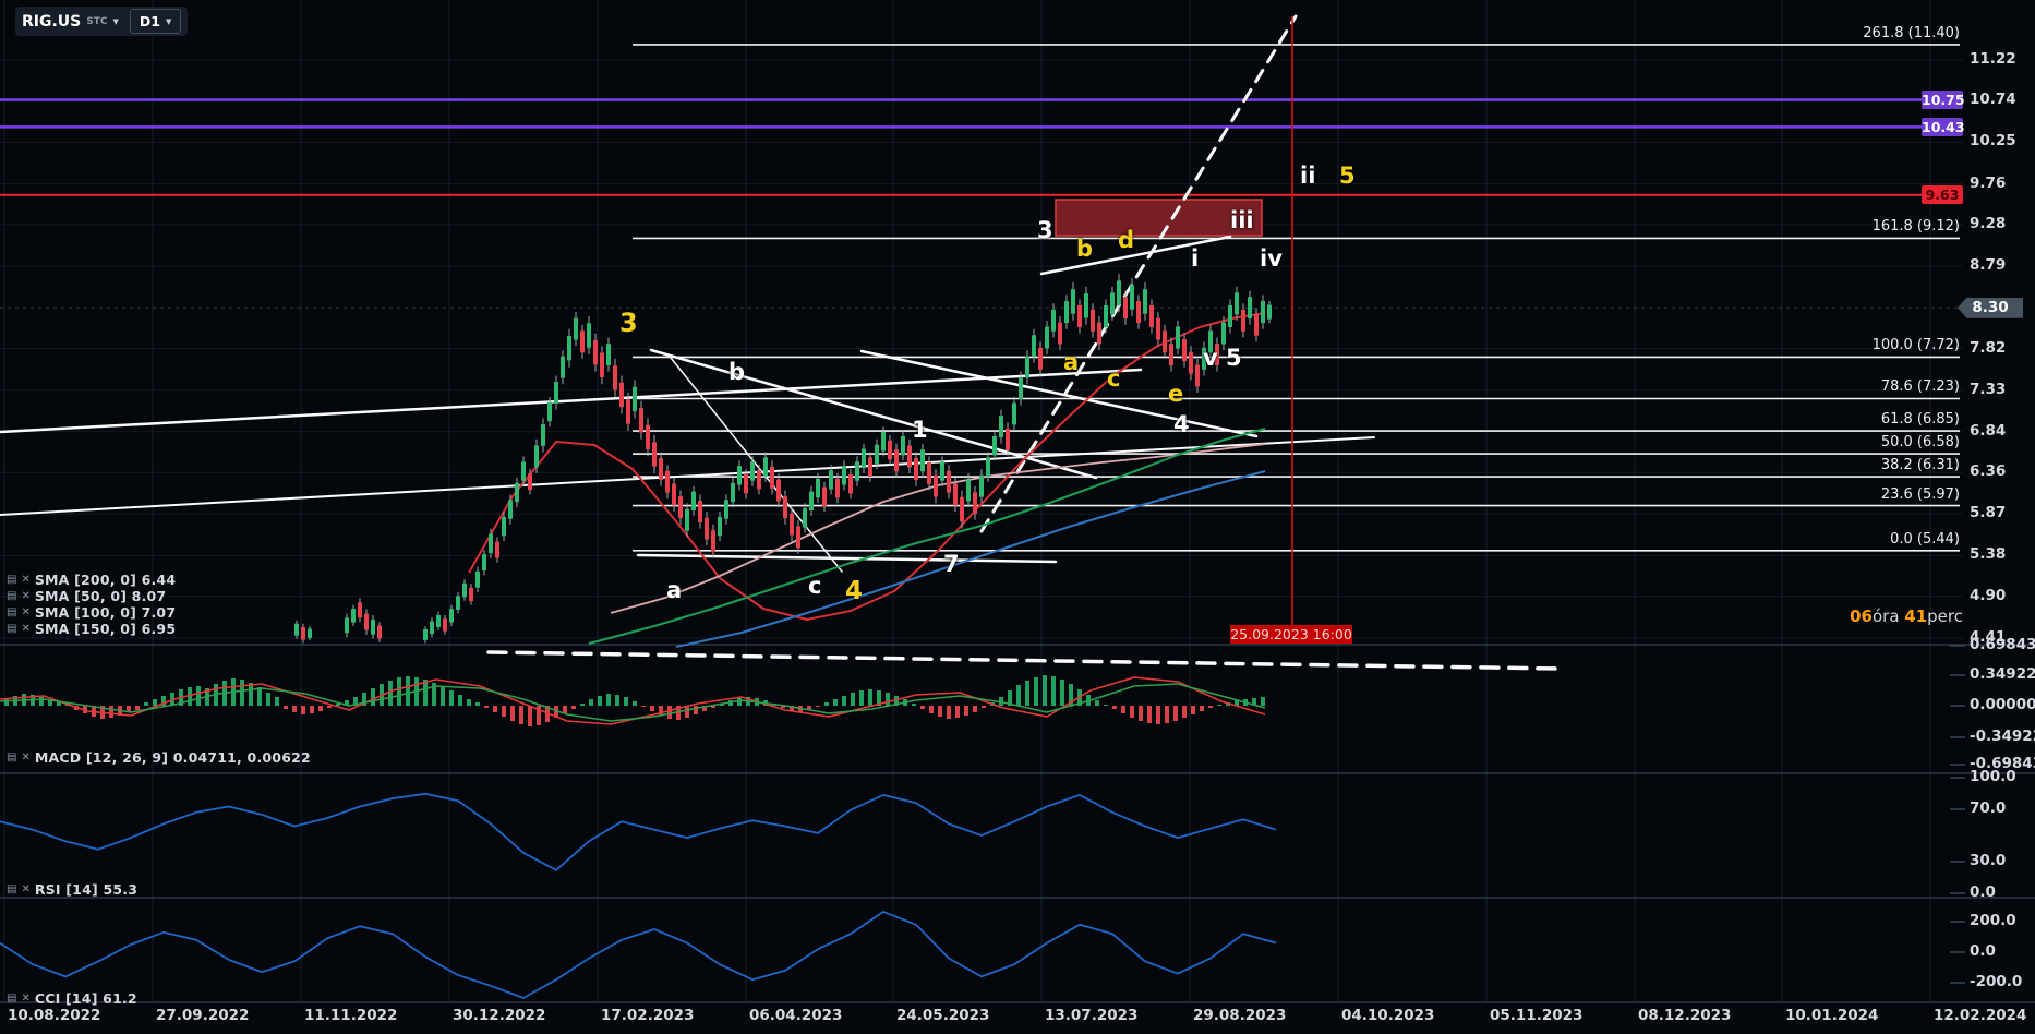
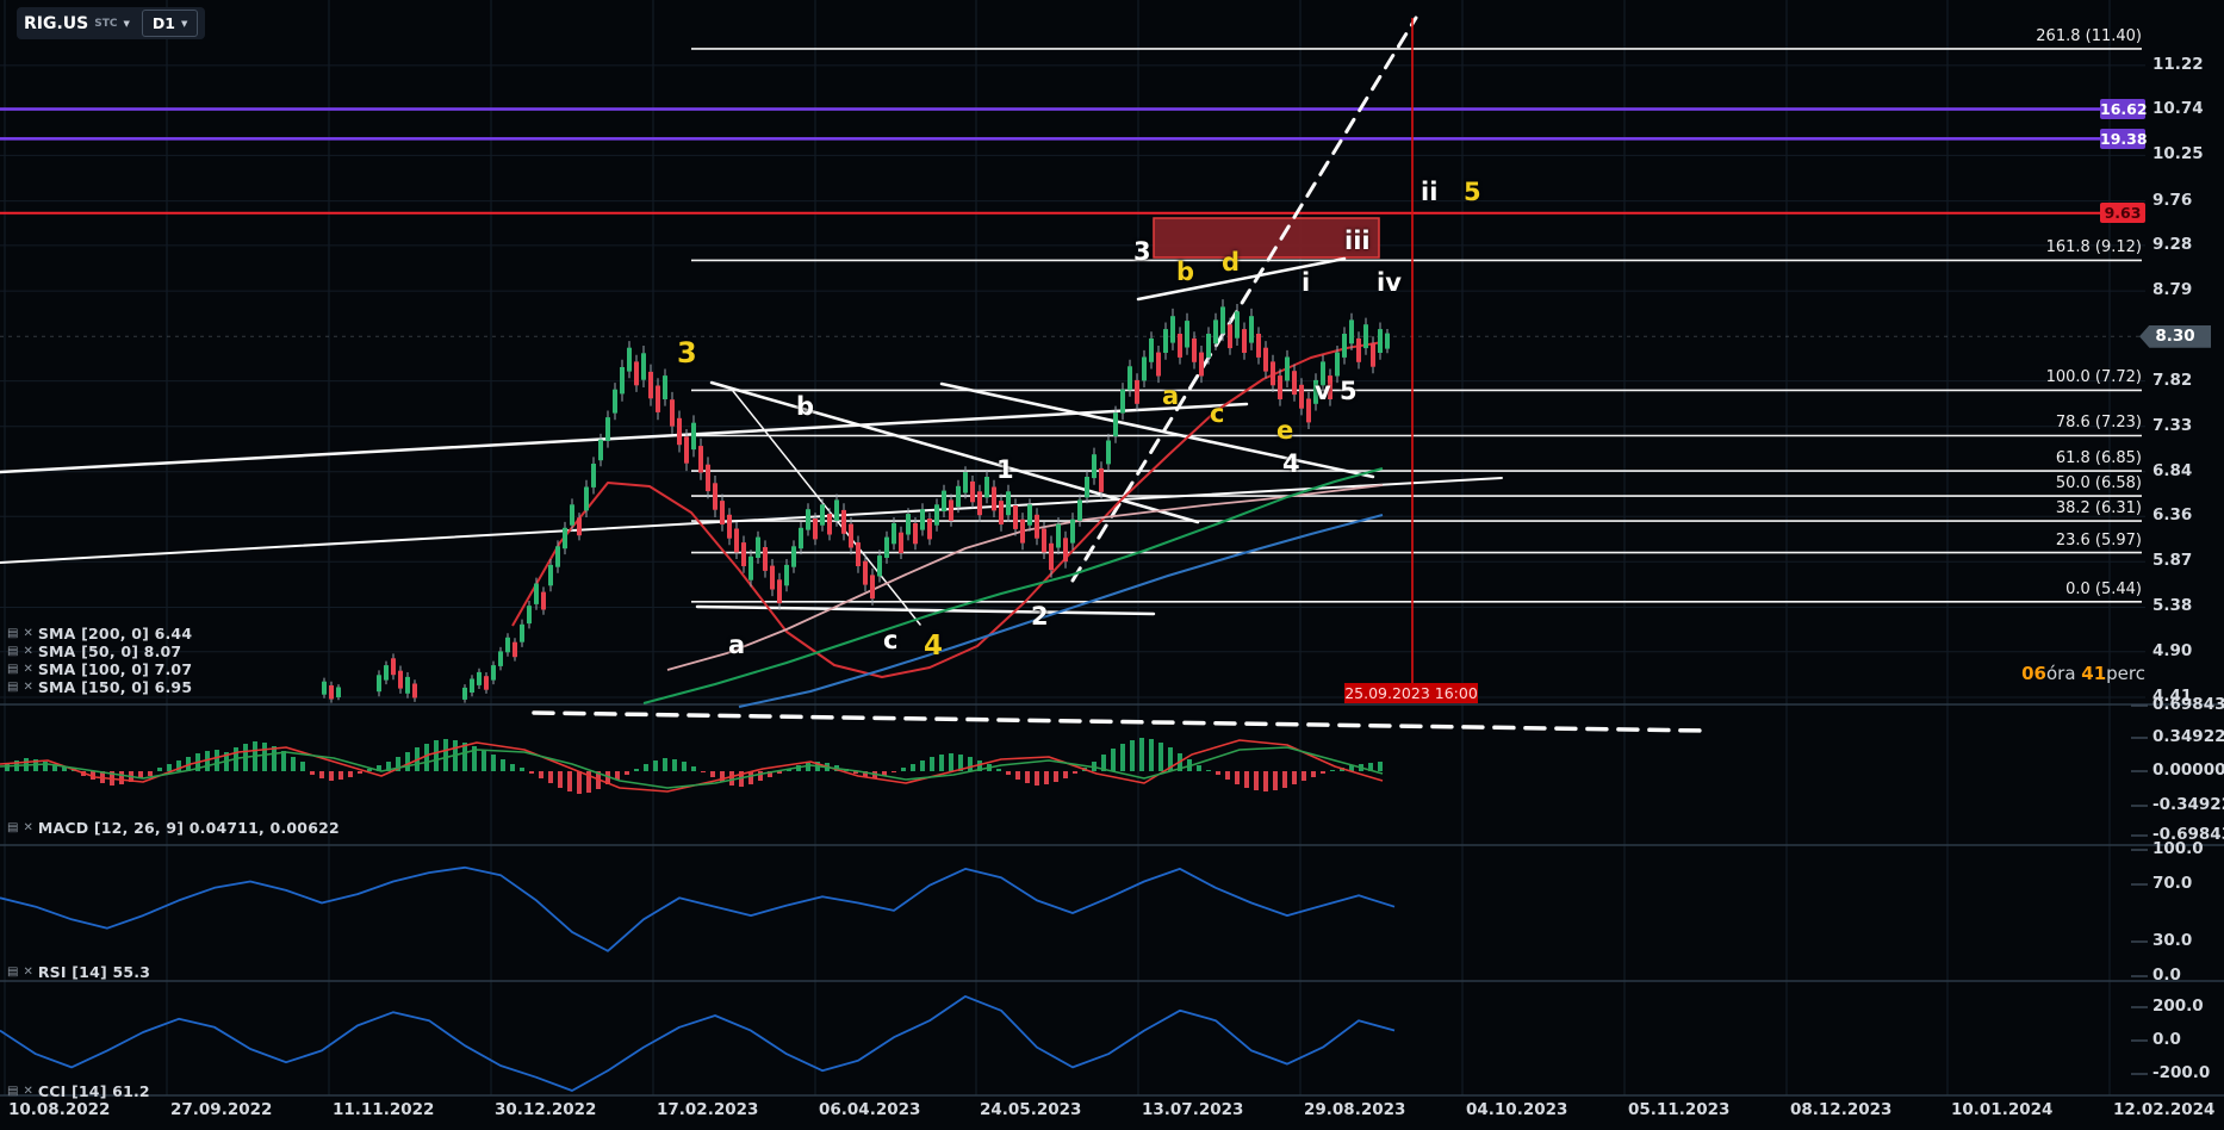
  11.22
  10.74
  10.25
  9.76
  9.28
  8.79
  7.82
  7.33
  6.84
  6.36
  5.87
  5.38
  4.90
  4.41
  261.8 (11.40)
  161.8 (9.12)
  100.0 (7.72)
  78.6 (7.23)
  61.8 (6.85)
  50.0 (6.58)
  38.2 (6.31)
  23.6 (5.97)
  0.0 (5.44)
- 10.75
+ 16.62
- 10.43
+ 19.38
  9.63
  8.30
  0.69843
  0.34922
  0.00000
  -0.3492
  -0.6984
  100.0
  70.0
  30.0
  0.0
  200.0
  0.0
  -200.0
  10.08.2022
  27.09.2022
  11.11.2022
  30.12.2022
  17.02.2023
  06.04.2023
  24.05.2023
  13.07.2023
  29.08.2023
  04.10.2023
  05.11.2023
  08.12.2023
  10.01.2024
  12.02.2024
  3
  b
  1
  a
  c
  e
  v 5
  4
  a
  c
  4
- 7
+ 2
  3
  b
  d
  i
  iv
  iii
  ii
  5
  RIG.US
  STC
  ▼
  D1
  ▼
  ▤
  ✕
  SMA [200, 0] 6.44
  ▤
  ✕
  SMA [50, 0] 8.07
  ▤
  ✕
  SMA [100, 0] 7.07
  ▤
  ✕
  SMA [150, 0] 6.95
  ▤
  ✕
  MACD [12, 26, 9] 0.04711, 0.00622
  ▤
  ✕
  RSI [14] 55.3
  ▤
  ✕
  CCI [14] 61.2
  06óra 41perc
  25.09.2023 16:00
